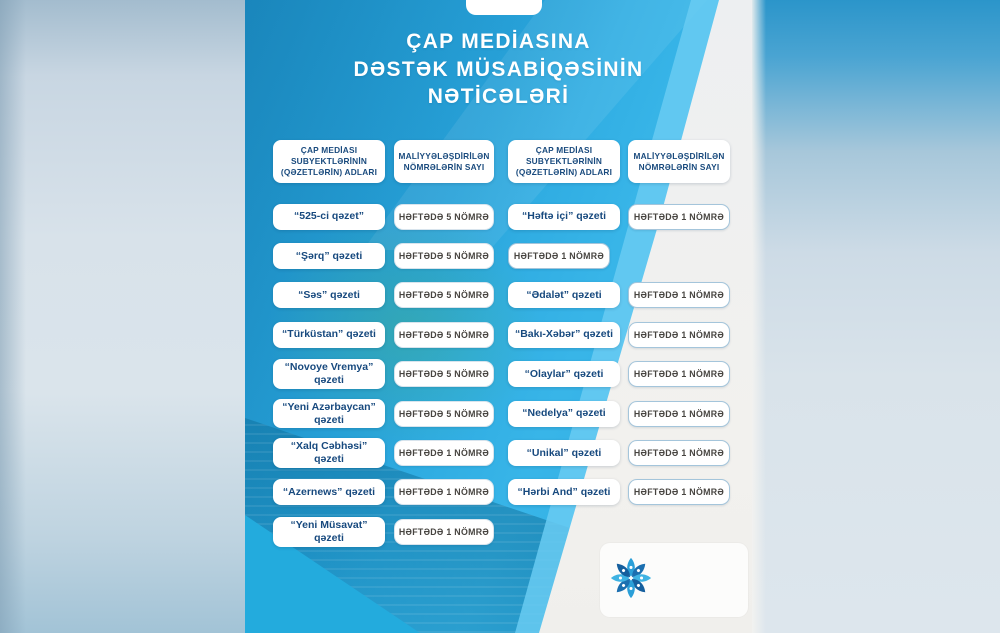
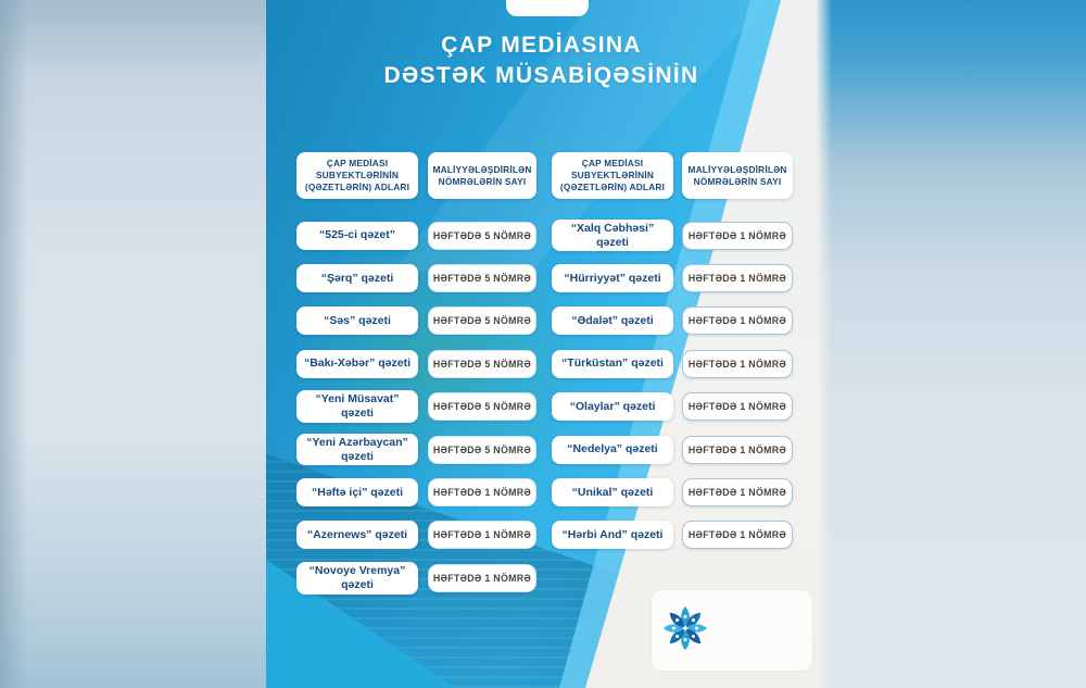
  ÇAP MEDİASINA
  DƏSTƏK MÜSABİQƏSİNİN
- NƏTİCƏLƏRİ
  ÇAP MEDİASI SUBYEKTLƏRİNİN (QƏZETLƏRİN) ADLARI
  MALİYYƏLƏŞDİRİLƏN NÖMRƏLƏRİN SAYI
  “525-ci qəzet”
  HƏFTƏDƏ 5 NÖMRƏ
  “Şərq” qəzeti
  HƏFTƏDƏ 5 NÖMRƏ
  “Səs” qəzeti
  HƏFTƏDƏ 5 NÖMRƏ
- “Türküstan” qəzeti
+ “Bakı-Xəbər” qəzeti
  HƏFTƏDƏ 5 NÖMRƏ
- “Novoye Vremya” qəzeti
+ “Yeni Müsavat” qəzeti
  HƏFTƏDƏ 5 NÖMRƏ
  “Yeni Azərbaycan” qəzeti
  HƏFTƏDƏ 5 NÖMRƏ
- “Xalq Cəbhəsi” qəzeti
+ “Həftə içi” qəzeti
  HƏFTƏDƏ 1 NÖMRƏ
  “Azernews” qəzeti
  HƏFTƏDƏ 1 NÖMRƏ
- “Yeni Müsavat” qəzeti
+ “Novoye Vremya” qəzeti
  HƏFTƏDƏ 1 NÖMRƏ
  ÇAP MEDİASI SUBYEKTLƏRİNİN (QƏZETLƏRİN) ADLARI
  MALİYYƏLƏŞDİRİLƏN NÖMRƏLƏRİN SAYI
- “Həftə içi” qəzeti
+ “Xalq Cəbhəsi” qəzeti
  HƏFTƏDƏ 1 NÖMRƏ
+ “Hürriyyət” qəzeti
  HƏFTƏDƏ 1 NÖMRƏ
  “Ədalət” qəzeti
  HƏFTƏDƏ 1 NÖMRƏ
- “Bakı-Xəbər” qəzeti
+ “Türküstan” qəzeti
  HƏFTƏDƏ 1 NÖMRƏ
  “Olaylar” qəzeti
  HƏFTƏDƏ 1 NÖMRƏ
  “Nedelya” qəzeti
  HƏFTƏDƏ 1 NÖMRƏ
  “Unikal” qəzeti
  HƏFTƏDƏ 1 NÖMRƏ
  “Hərbi And” qəzeti
  HƏFTƏDƏ 1 NÖMRƏ
